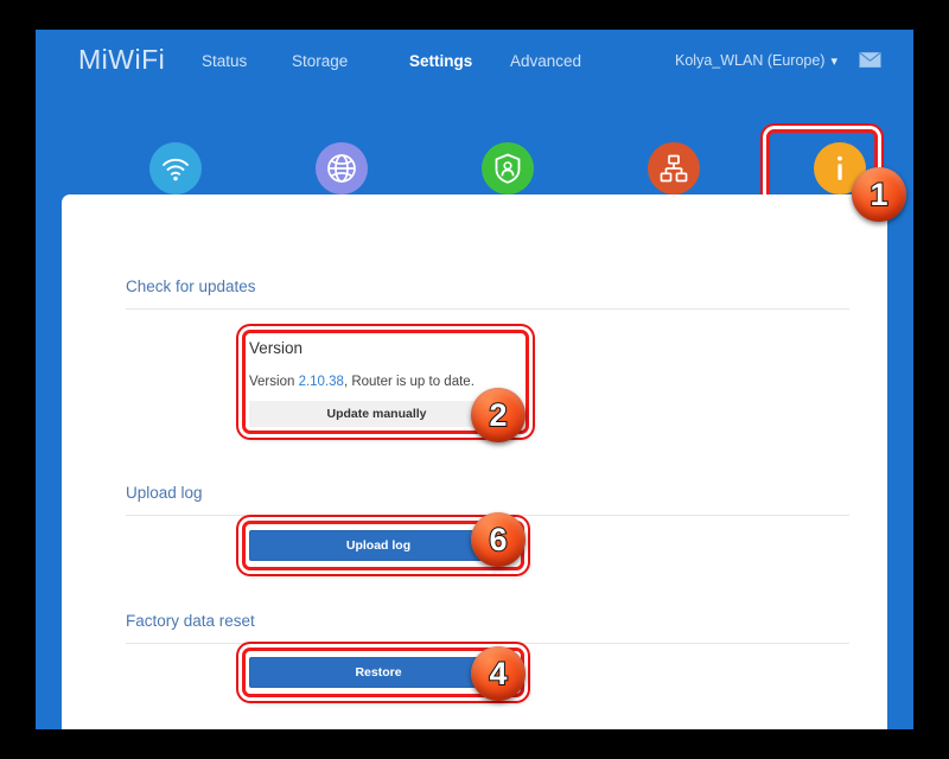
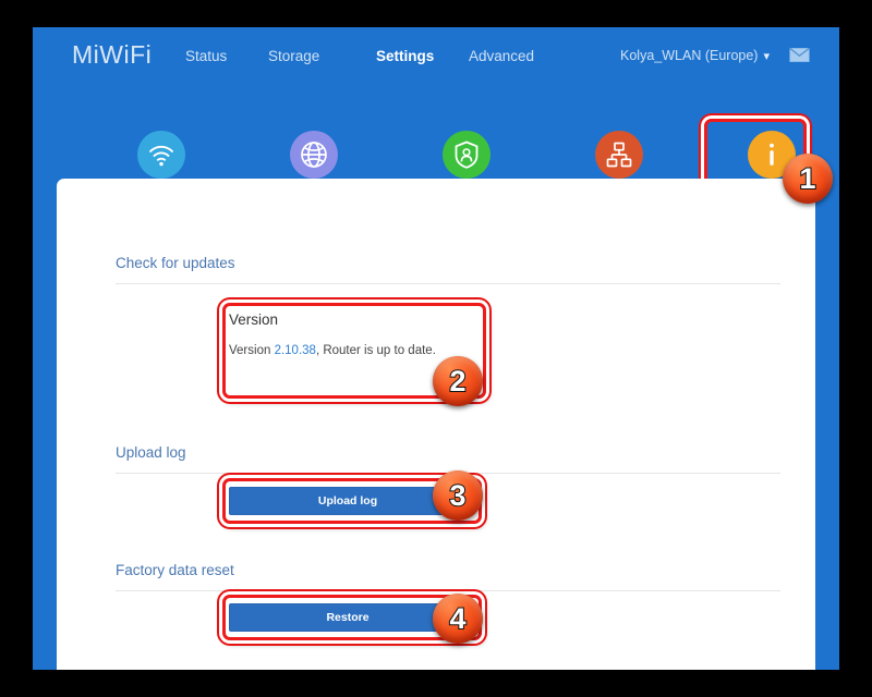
  MiWiFi
  Status
  Storage
  Settings
  Advanced
  Kolya_WLAN (Europe) ▾
  Check for updates
  Version
  Version 2.10.38, Router is up to date.
- Update manually
  Upload log
  Upload log
  Factory data reset
  Restore
  1
  2
- 6
+ 3
  4
